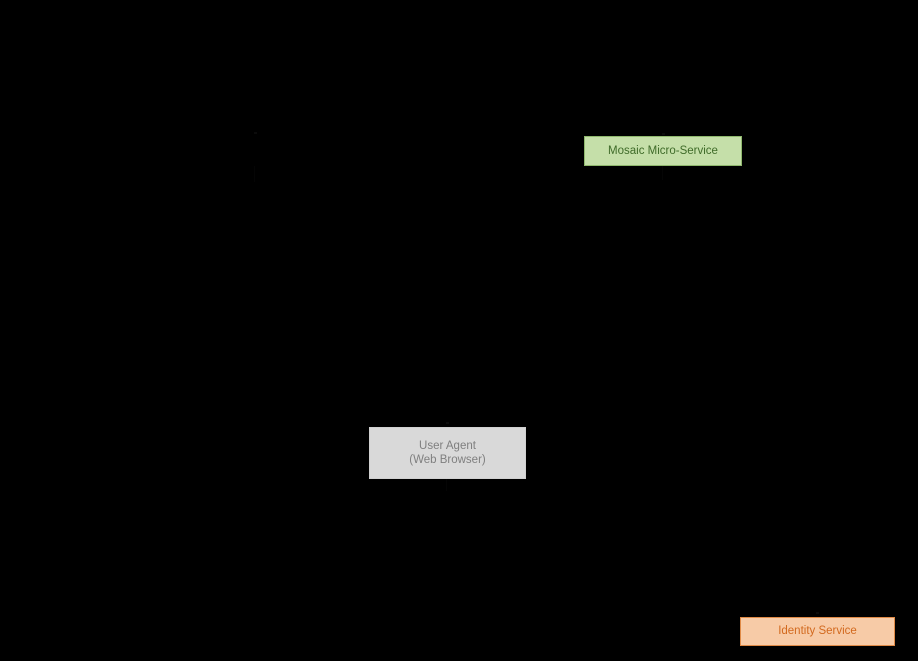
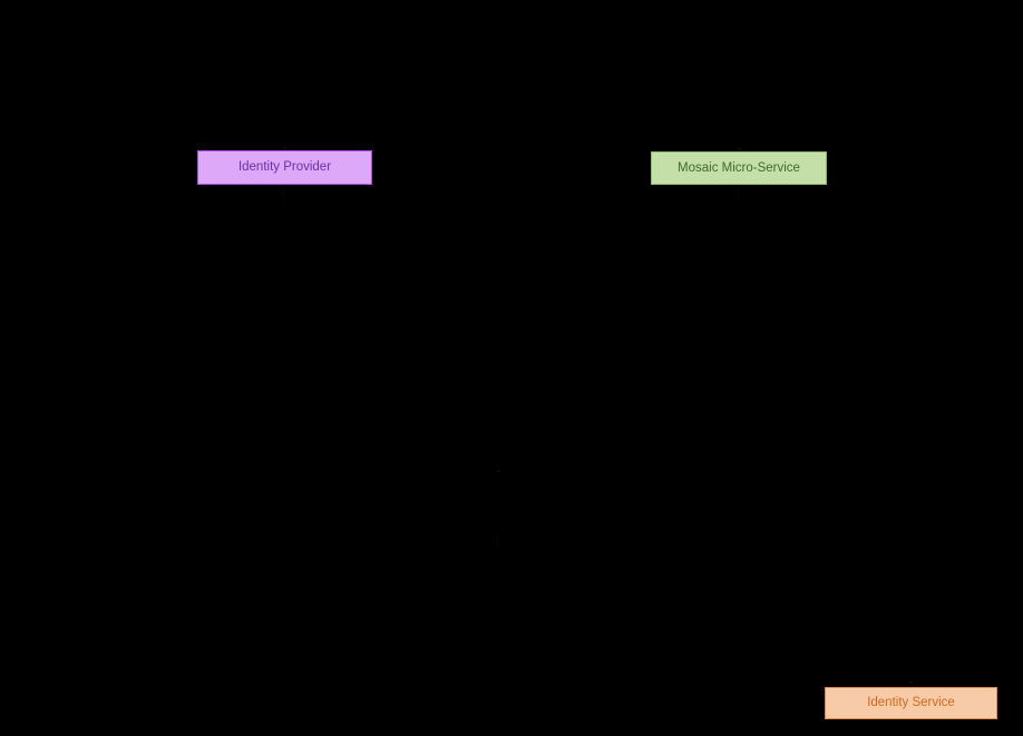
+ Identity Provider
  Mosaic Micro-Service
- User Agent
- (Web Browser)
  Identity Service
